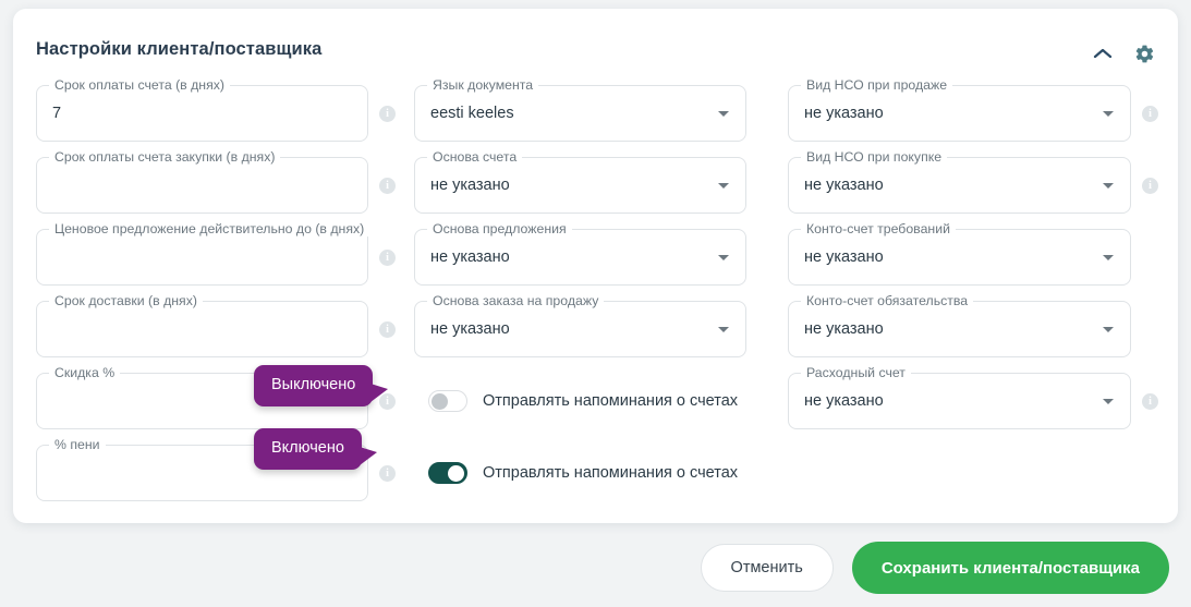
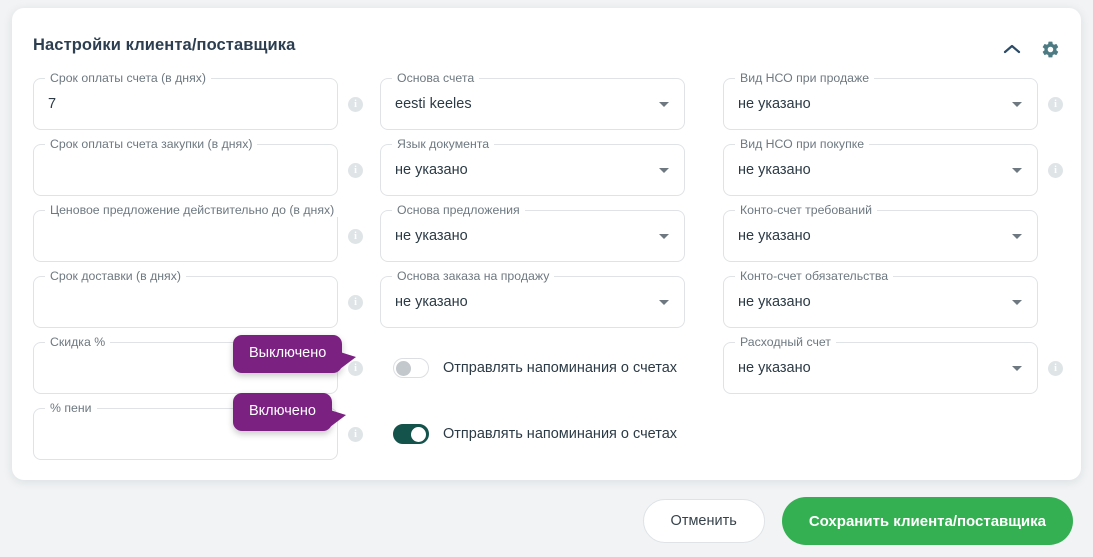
  Настройки клиента/поставщика
  Срок оплаты счета (в днях)
  7
  i
  Срок оплаты счета закупки (в днях)
  i
  Ценовое предложение действительно до (в днях)
  i
  Срок доставки (в днях)
  i
  Скидка %
  % пени
  i
- Язык документа
+ Основа счета
  eesti keeles
- Основа счета
+ Язык документа
  не указано
  Основа предложения
  не указано
  Основа заказа на продажу
  не указано
  Отправлять напоминания о счетах
  Отправлять напоминания о счетах
  Вид НСО при продаже
  не указано
  i
  Вид НСО при покупке
  не указано
  i
  Конто-счет требований
  не указано
  Конто-счет обязательства
  не указано
  Расходный счет
  не указано
  i
  Выключено
  Включено
  Отменить
  Сохранить клиента/поставщика
